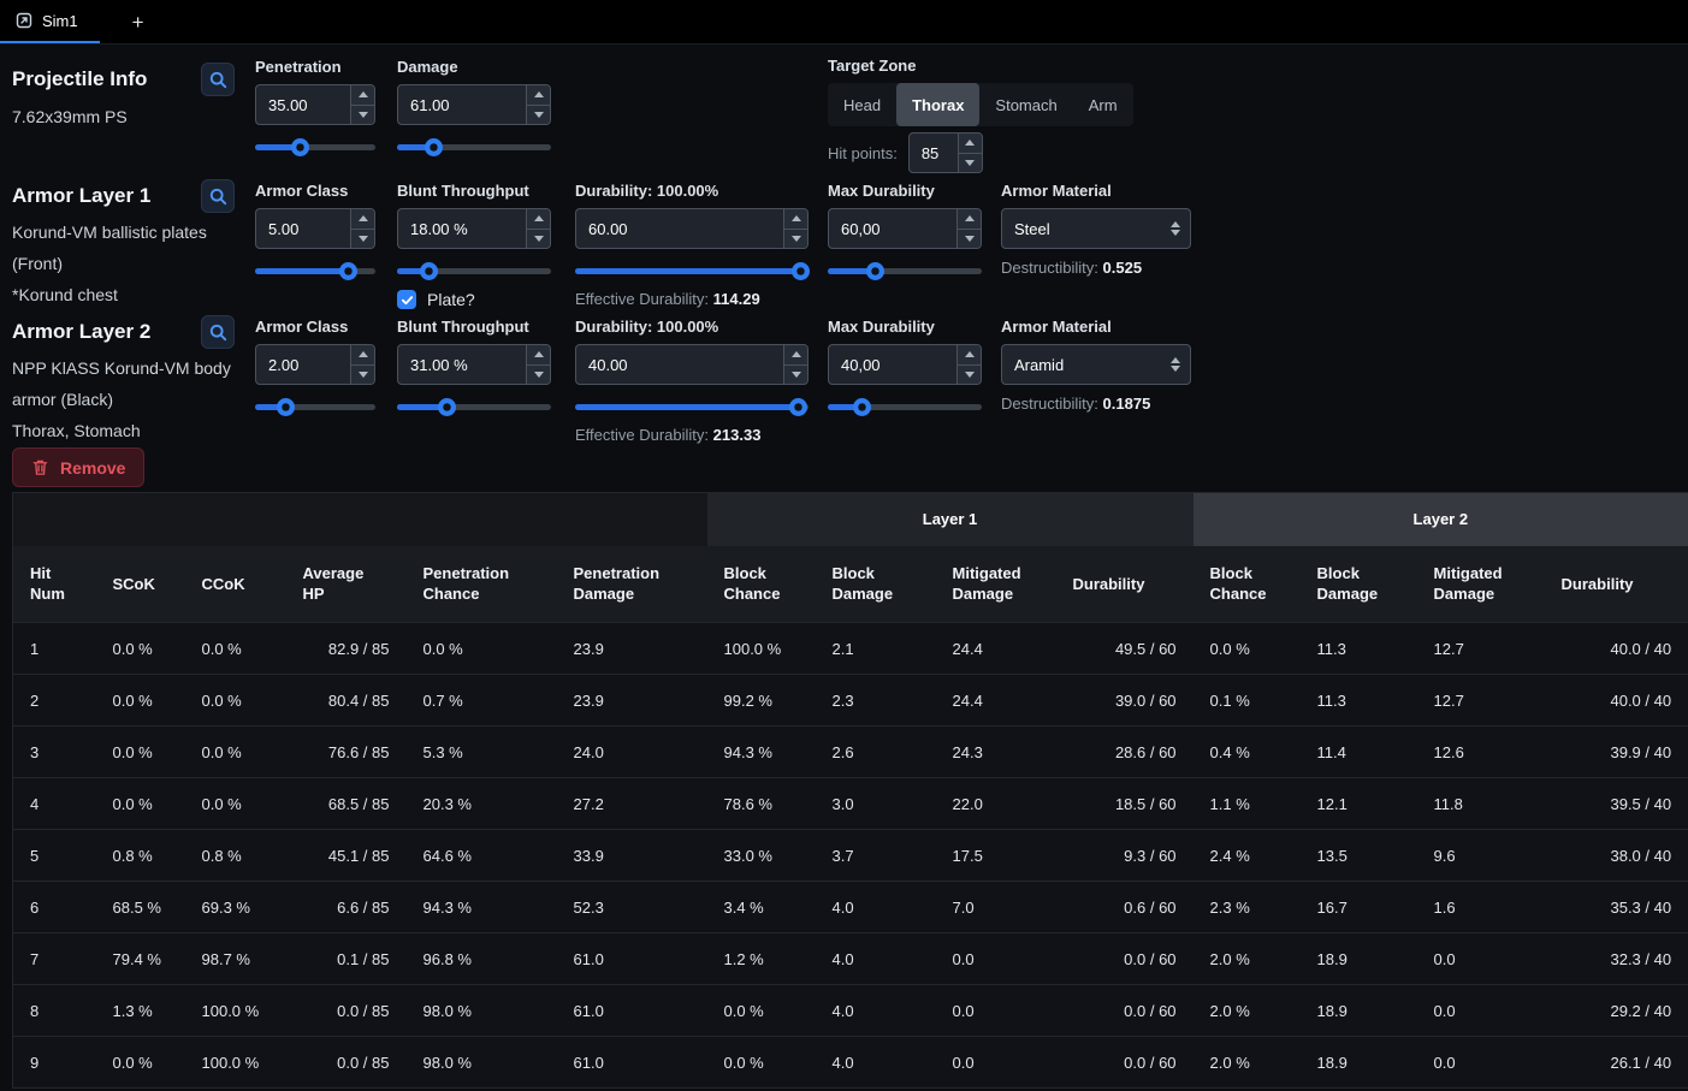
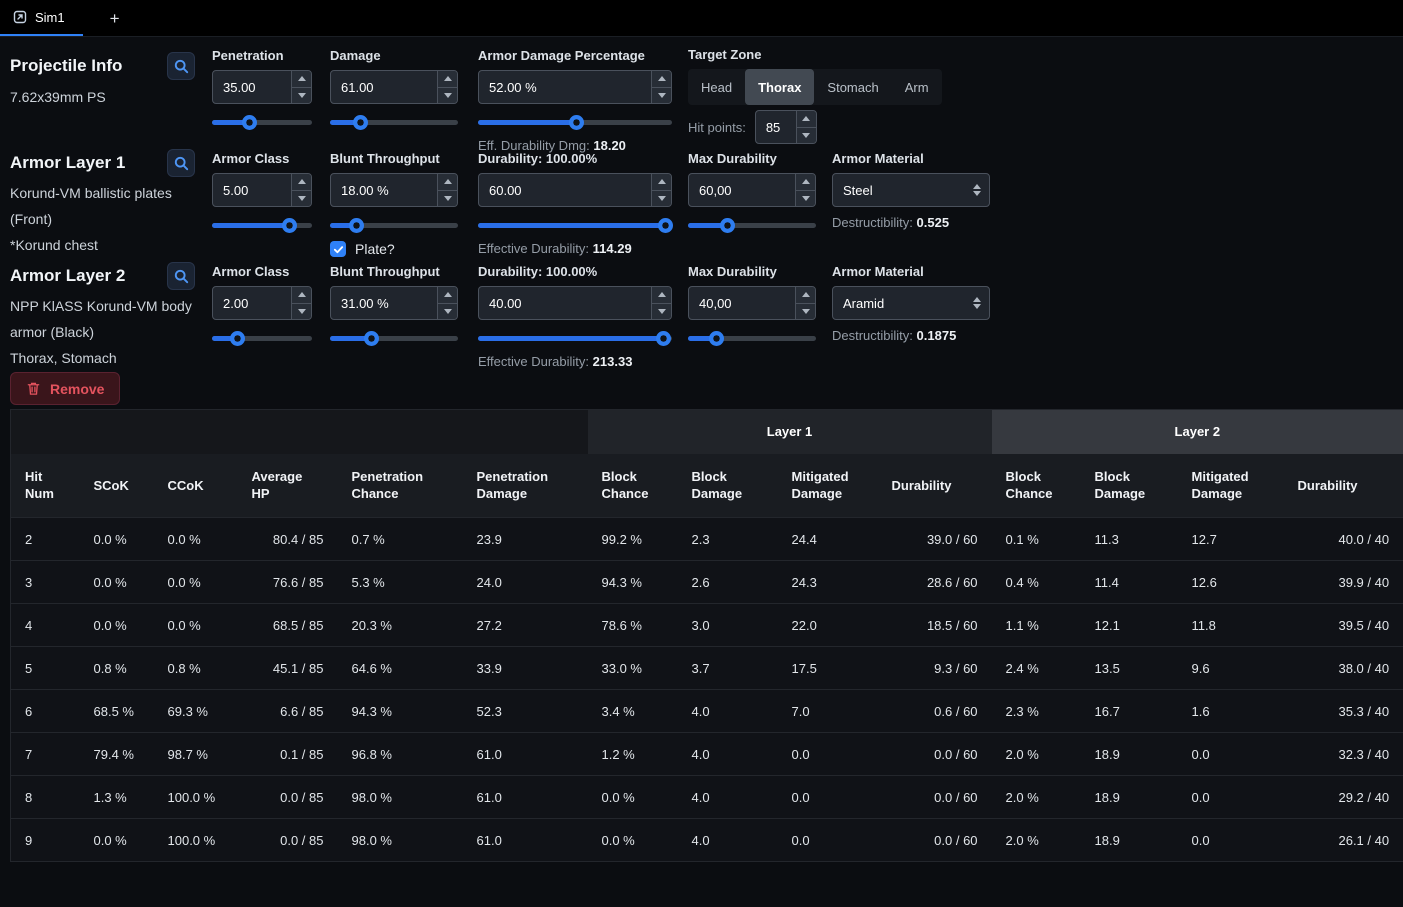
  Sim1
  +
  Projectile Info
  7.62x39mm PS
  Armor Layer 1
  Korund-VM ballistic plates (Front)
  *Korund chest
  Armor Layer 2
  NPP KlASS Korund-VM body armor (Black)
  Thorax, Stomach
  Remove
  Penetration
  35.00
  Damage
  61.00
+ Armor Damage Percentage
+ 52.00 %
+ Eff. Durability Dmg: 18.20
  Target Zone
  Head
  Thorax
  Stomach
  Arm
  Hit points:
  85
  Armor Class
  5.00
  Blunt Throughput
  18.00 %
  Plate?
  Durability: 100.00%
  60.00
  Effective Durability: 114.29
  Max Durability
  60,00
  Armor Material
  Steel
  Destructibility: 0.525
  Armor Class
  2.00
  Blunt Throughput
  31.00 %
  Durability: 100.00%
  40.00
  Effective Durability: 213.33
  Max Durability
  40,00
  Armor Material
  Aramid
  Destructibility: 0.1875
  	Layer 1	Layer 2
  Hit Num	SCoK	CCoK	Average HP	Penetration Chance	Penetration Damage	Block Chance	Block Damage	Mitigated Damage	Durability	Block Chance	Block Damage	Mitigated Damage	Durability
- 1	0.0 %	0.0 %	82.9 / 85	0.0 %	23.9	100.0 %	2.1	24.4	49.5 / 60	0.0 %	11.3	12.7	40.0 / 40
  2	0.0 %	0.0 %	80.4 / 85	0.7 %	23.9	99.2 %	2.3	24.4	39.0 / 60	0.1 %	11.3	12.7	40.0 / 40
  3	0.0 %	0.0 %	76.6 / 85	5.3 %	24.0	94.3 %	2.6	24.3	28.6 / 60	0.4 %	11.4	12.6	39.9 / 40
  4	0.0 %	0.0 %	68.5 / 85	20.3 %	27.2	78.6 %	3.0	22.0	18.5 / 60	1.1 %	12.1	11.8	39.5 / 40
  5	0.8 %	0.8 %	45.1 / 85	64.6 %	33.9	33.0 %	3.7	17.5	9.3 / 60	2.4 %	13.5	9.6	38.0 / 40
  6	68.5 %	69.3 %	6.6 / 85	94.3 %	52.3	3.4 %	4.0	7.0	0.6 / 60	2.3 %	16.7	1.6	35.3 / 40
  7	79.4 %	98.7 %	0.1 / 85	96.8 %	61.0	1.2 %	4.0	0.0	0.0 / 60	2.0 %	18.9	0.0	32.3 / 40
  8	1.3 %	100.0 %	0.0 / 85	98.0 %	61.0	0.0 %	4.0	0.0	0.0 / 60	2.0 %	18.9	0.0	29.2 / 40
  9	0.0 %	100.0 %	0.0 / 85	98.0 %	61.0	0.0 %	4.0	0.0	0.0 / 60	2.0 %	18.9	0.0	26.1 / 40
